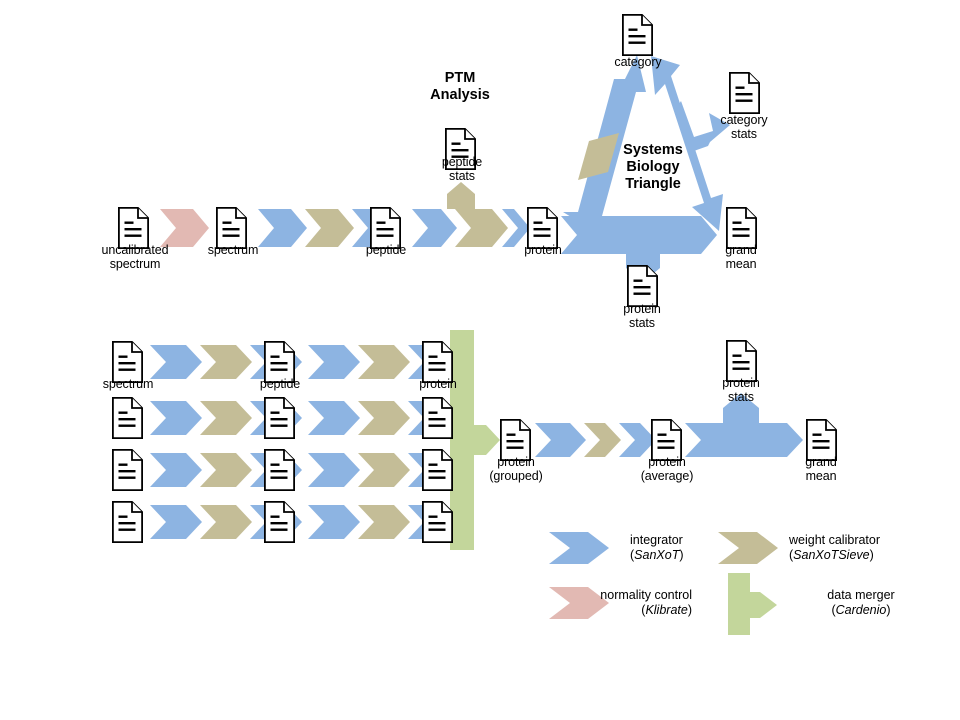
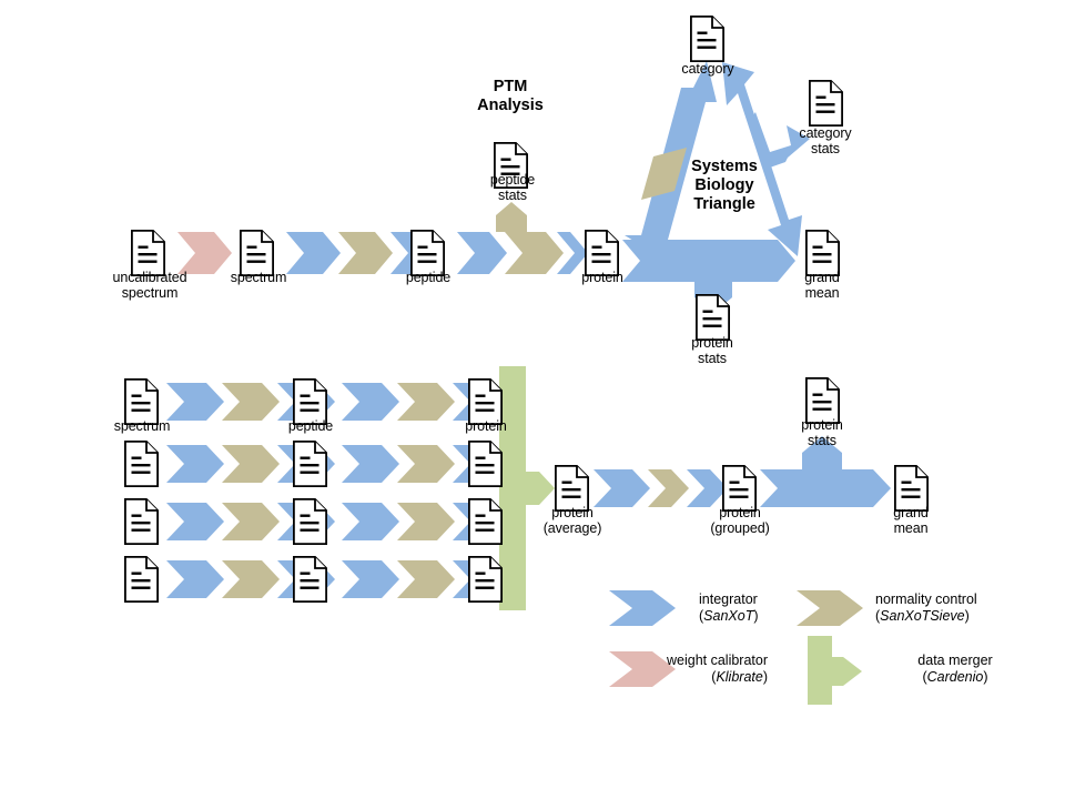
  PTM
  Analysis
  Systems
  Biology
  Triangle
  uncalibrated
  spectrum
  spectrum
  peptide
  peptide
  stats
  protein
  category
  category
  stats
  protein
  stats
  grand
  mean
  spectrum
  peptide
  protein
  protein
- (grouped)
+ (average)
  protein
- (average)
+ (grouped)
  protein
  stats
  grand
  mean
  integrator
  (SanXoT)
- weight calibrator
+ normality control
  (SanXoTSieve)
- normality control
+ weight calibrator
  (Klibrate)
  data merger
  (Cardenio)
